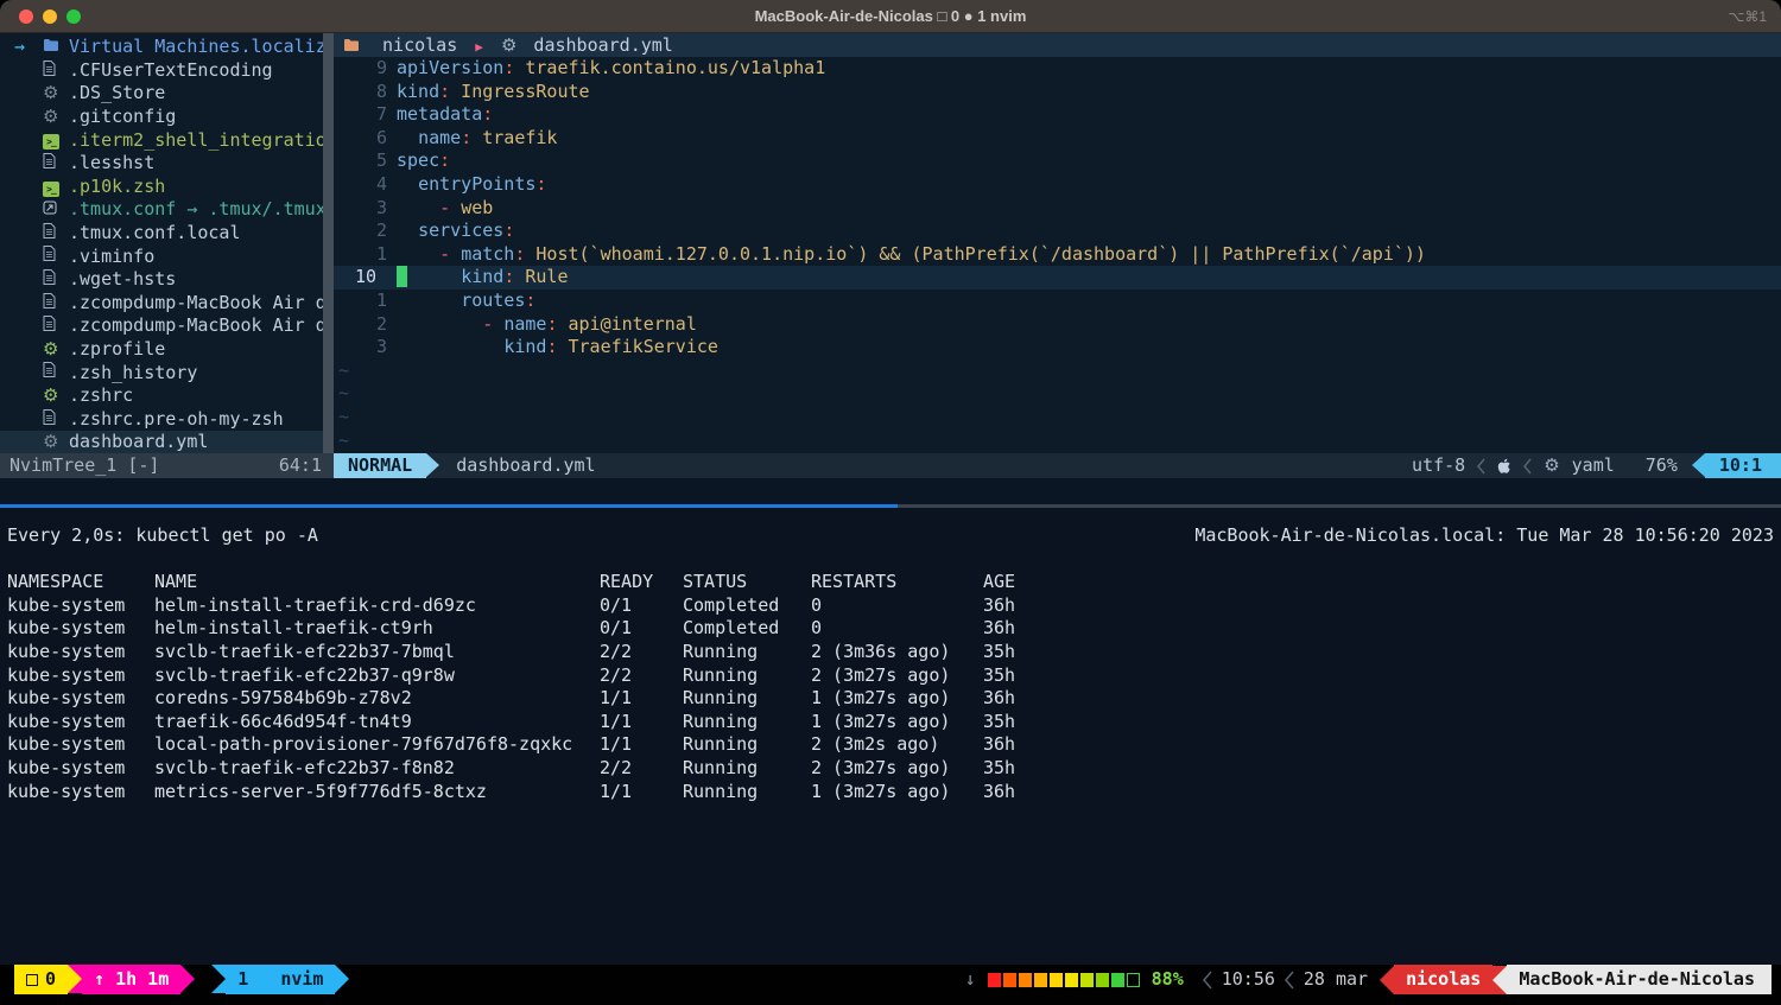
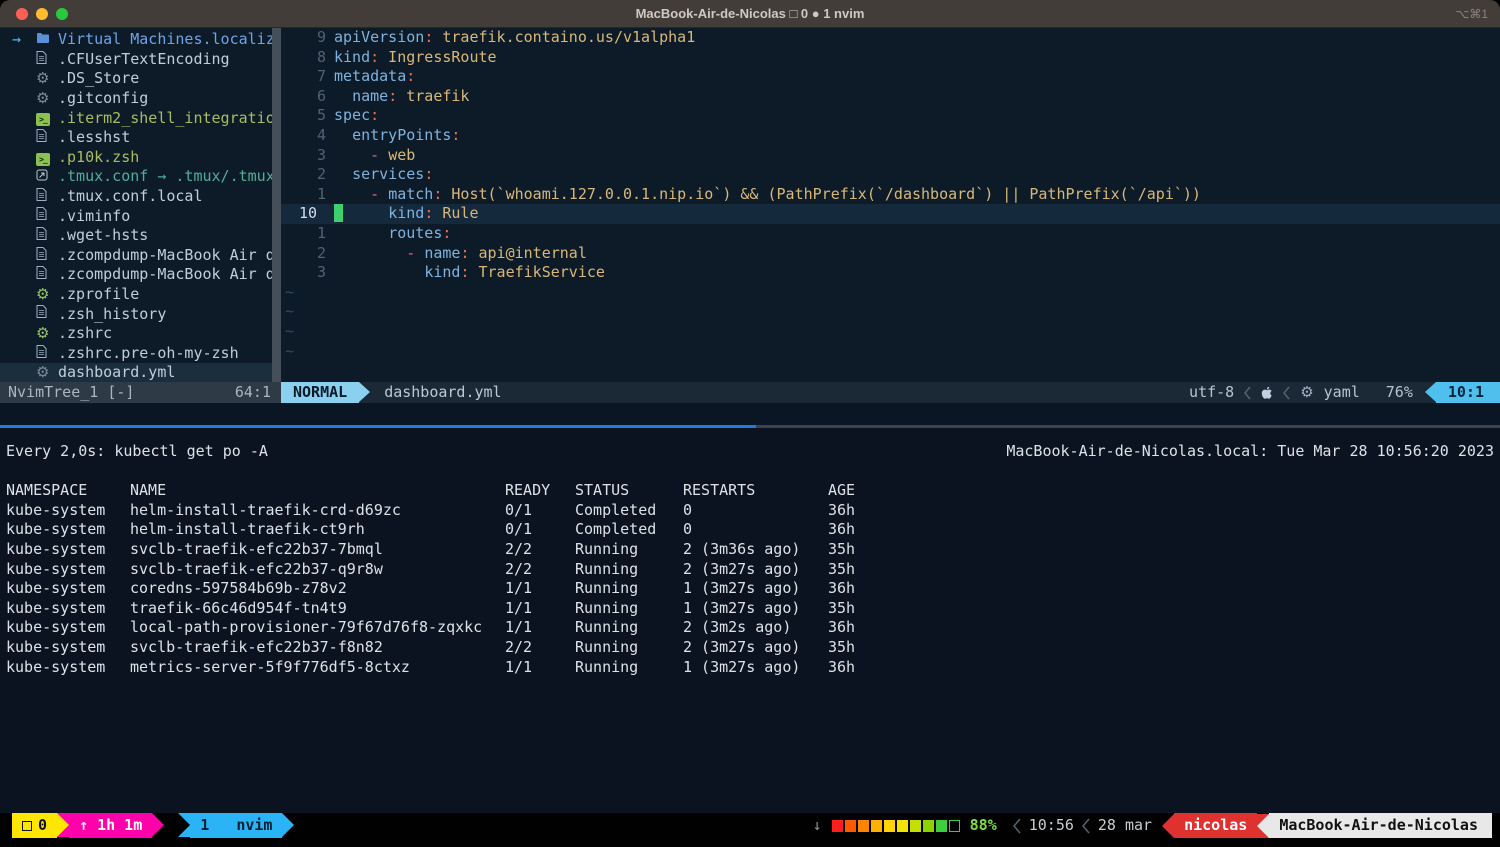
  MacBook-Air-de-Nicolas □ 0 ● 1 nvim
  ⌥⌘1
  →
  Virtual Machines.localiz
  .CFUserTextEncoding
  ⚙ .DS_Store
  ⚙ .gitconfig
  >_ .iterm2_shell_integratio
  .lesshst
  >_ .p10k.zsh
  .tmux.conf → .tmux/.tmux
  .tmux.conf.local
  .viminfo
  .wget-hsts
  .zcompdump-MacBook Air d
  .zcompdump-MacBook Air d
  ⚙ .zprofile
  .zsh_history
  ⚙ .zshrc
  .zshrc.pre-oh-my-zsh
  ⚙ dashboard.yml
- nicolas ▶ ⚙ dashboard.yml
  9
  apiVersion: traefik.containo.us/v1alpha1
  8
  kind: IngressRoute
  7
  metadata:
  6
  name: traefik
  5
  spec:
  4
  entryPoints:
  3
  - web
  2
  services:
  1
  - match: Host(`whoami.127.0.0.1.nip.io`) && (PathPrefix(`/dashboard`) || PathPrefix(`/api`))
  10
  kind: Rule
  1
  routes:
  2
  - name: api@internal
  3
  kind: TraefikService
  ~
  ~
  ~
  ~
  NvimTree_1 [-]
  64:1
  NORMAL
  dashboard.yml
  utf-8
  ⚙
  yaml
  76%
  10:1
  Every 2,0s: kubectl get po -A
  MacBook-Air-de-Nicolas.local: Tue Mar 28 10:56:20 2023
  NAMESPACE
  NAME
  READY
  STATUS
  RESTARTS
  AGE
  kube-system
  helm-install-traefik-crd-d69zc
  0/1
  Completed
  0
  36h
  kube-system
  helm-install-traefik-ct9rh
  0/1
  Completed
  0
  36h
  kube-system
  svclb-traefik-efc22b37-7bmql
  2/2
  Running
  2 (3m36s ago)
  35h
  kube-system
  svclb-traefik-efc22b37-q9r8w
  2/2
  Running
  2 (3m27s ago)
  35h
  kube-system
  coredns-597584b69b-z78v2
  1/1
  Running
  1 (3m27s ago)
  36h
  kube-system
  traefik-66c46d954f-tn4t9
  1/1
  Running
  1 (3m27s ago)
  35h
  kube-system
  local-path-provisioner-79f67d76f8-zqxkc
  1/1
  Running
  2 (3m2s ago)
  36h
  kube-system
  svclb-traefik-efc22b37-f8n82
  2/2
  Running
  2 (3m27s ago)
  35h
  kube-system
  metrics-server-5f9f776df5-8ctxz
  1/1
  Running
  1 (3m27s ago)
  36h
  0
  ↑ 1h 1m
  1 nvim
  ↓
  88%
  10:56
  28 mar
  nicolas
  MacBook-Air-de-Nicolas
